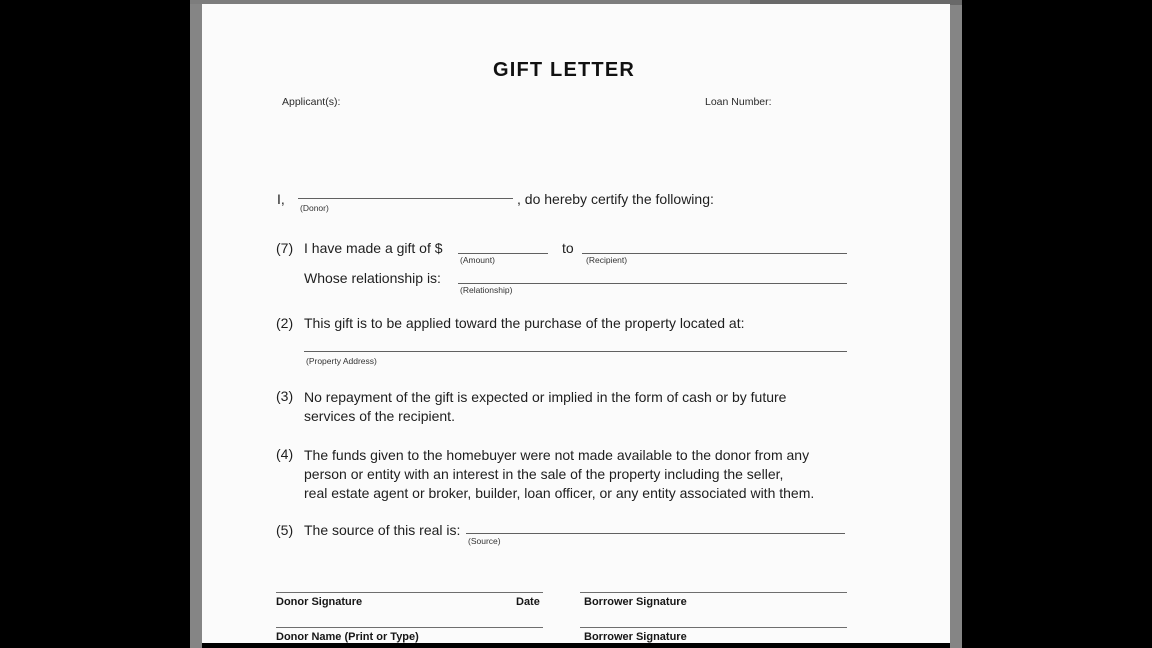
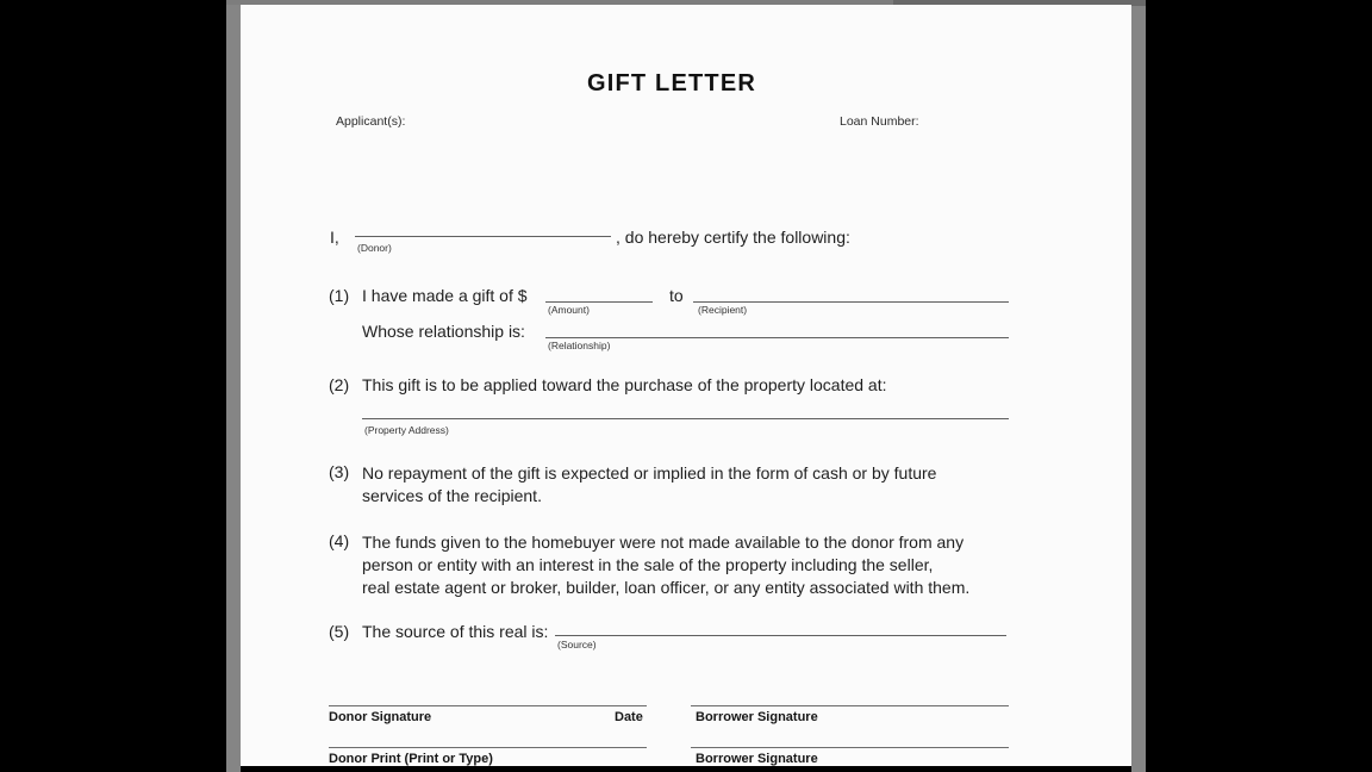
  GIFT LETTER
  Applicant(s):
  Loan Number:
  I,
  , do hereby certify the following:
  (Donor)
- (7)
+ (1)
  I have made a gift of $
  to
  (Amount)
  (Recipient)
  Whose relationship is:
  (Relationship)
  (2)
  This gift is to be applied toward the purchase of the property located at:
  (Property Address)
  (3)
  No repayment of the gift is expected or implied in the form of cash or by future
  services of the recipient.
  (4)
  The funds given to the homebuyer were not made available to the donor from any
  person or entity with an interest in the sale of the property including the seller,
  real estate agent or broker, builder, loan officer, or any entity associated with them.
  (5)
  The source of this real is:
  (Source)
  Donor Signature
  Date
  Borrower Signature
- Donor Name (Print or Type)
+ Donor Print (Print or Type)
  Borrower Signature
